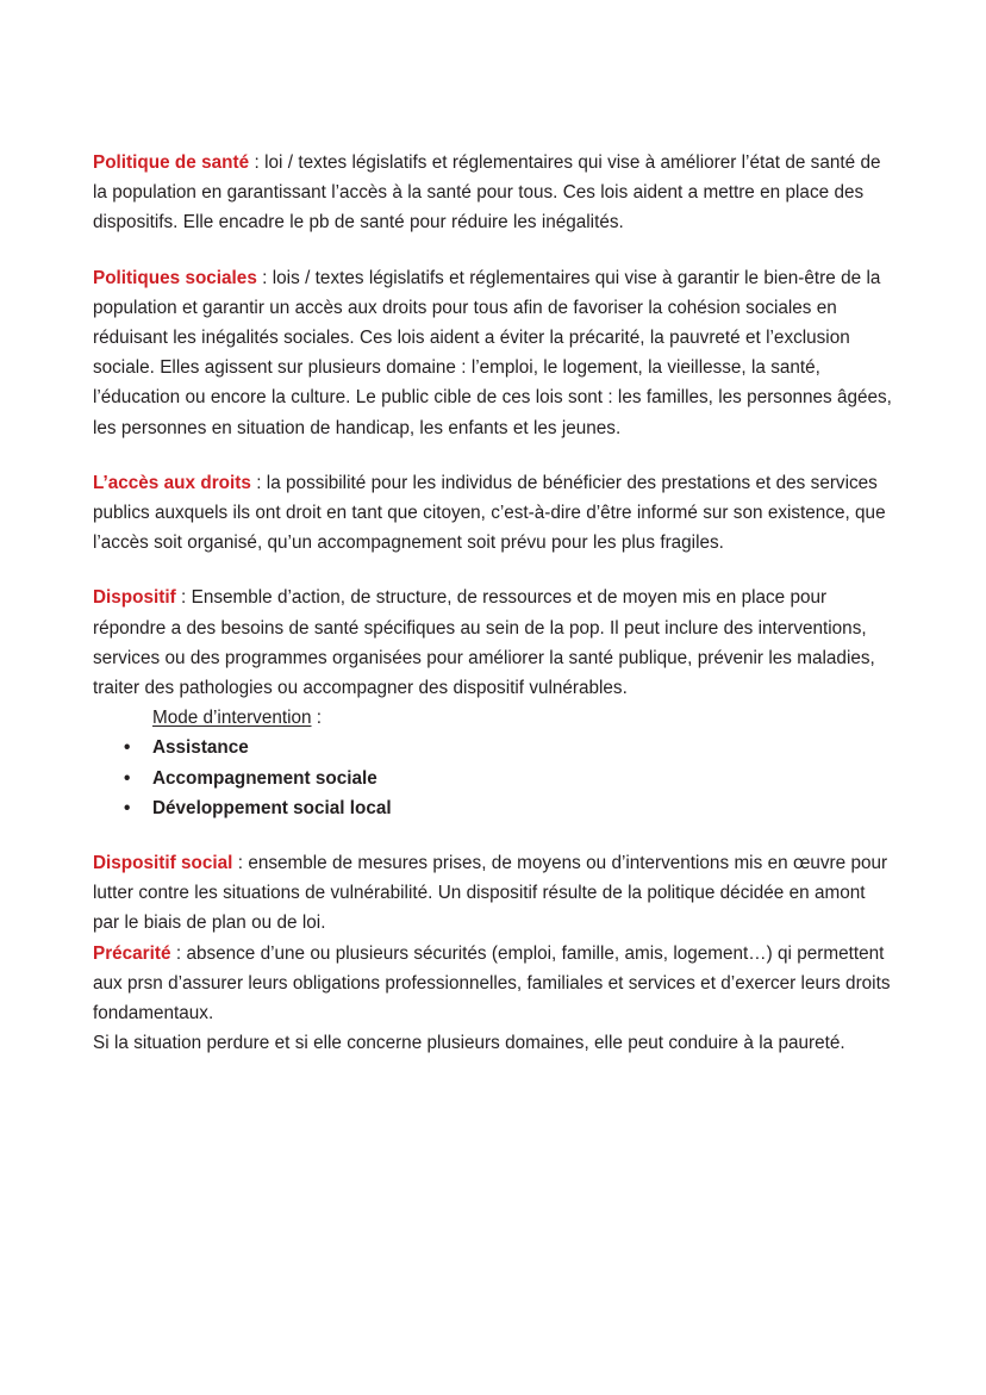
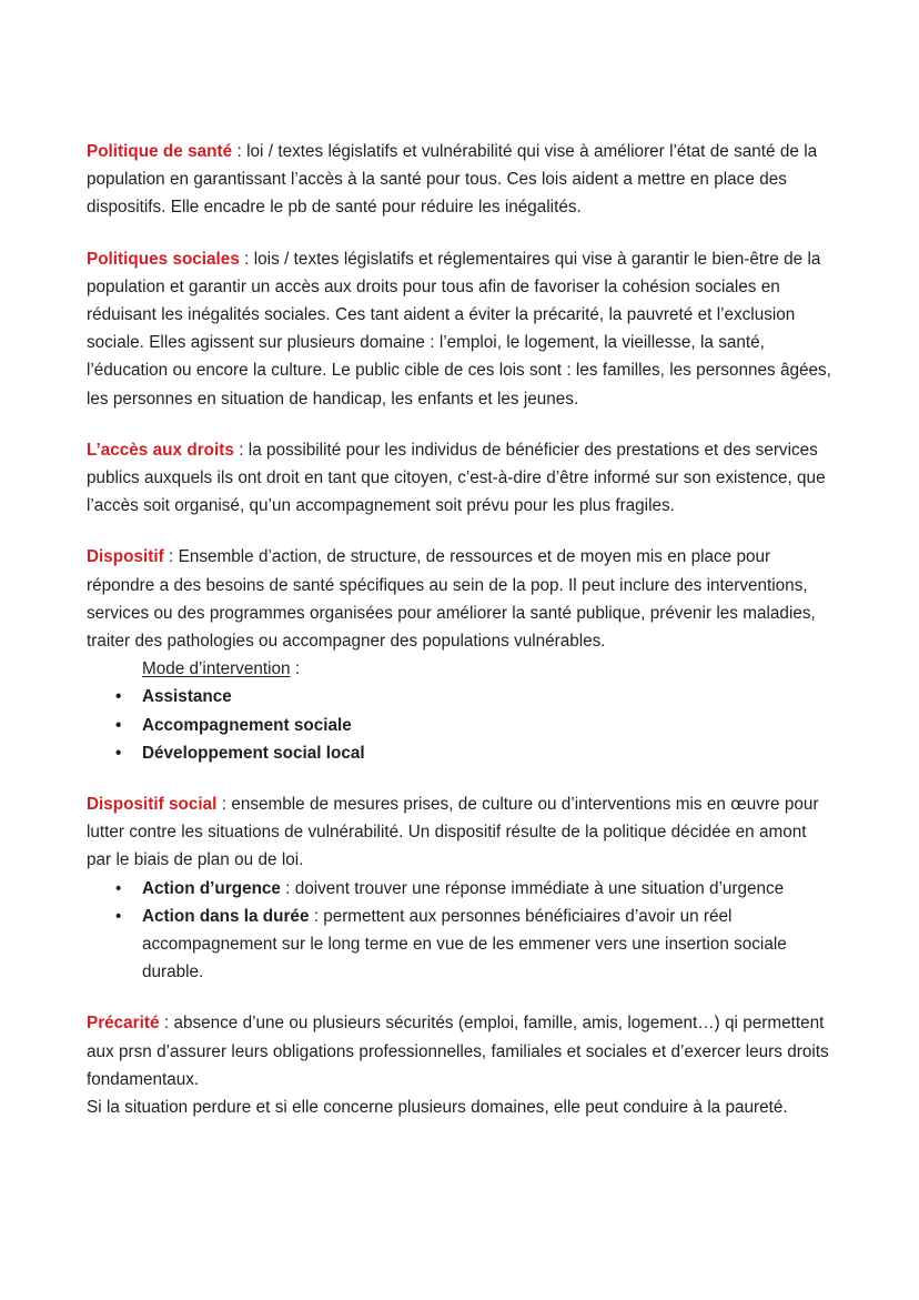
- Politique de santé : loi / textes législatifs et réglementaires qui vise à améliorer l’état de santé de la population en garantissant l’accès à la santé pour tous. Ces lois aident a mettre en place des dispositifs. Elle encadre le pb de santé pour réduire les inégalités.
+ Politique de santé : loi / textes législatifs et vulnérabilité qui vise à améliorer l’état de santé de la population en garantissant l’accès à la santé pour tous. Ces lois aident a mettre en place des dispositifs. Elle encadre le pb de santé pour réduire les inégalités.
- Politiques sociales : lois / textes législatifs et réglementaires qui vise à garantir le bien-être de la population et garantir un accès aux droits pour tous afin de favoriser la cohésion sociales en réduisant les inégalités sociales. Ces lois aident a éviter la précarité, la pauvreté et l’exclusion sociale. Elles agissent sur plusieurs domaine : l’emploi, le logement, la vieillesse, la santé, l’éducation ou encore la culture. Le public cible de ces lois sont : les familles, les personnes âgées, les personnes en situation de handicap, les enfants et les jeunes.
+ Politiques sociales : lois / textes législatifs et réglementaires qui vise à garantir le bien-être de la population et garantir un accès aux droits pour tous afin de favoriser la cohésion sociales en réduisant les inégalités sociales. Ces tant aident a éviter la précarité, la pauvreté et l’exclusion sociale. Elles agissent sur plusieurs domaine : l’emploi, le logement, la vieillesse, la santé, l’éducation ou encore la culture. Le public cible de ces lois sont : les familles, les personnes âgées, les personnes en situation de handicap, les enfants et les jeunes.
  L’accès aux droits : la possibilité pour les individus de bénéficier des prestations et des services publics auxquels ils ont droit en tant que citoyen, c’est-à-dire d’être informé sur son existence, que l’accès soit organisé, qu’un accompagnement soit prévu pour les plus fragiles.
- Dispositif : Ensemble d’action, de structure, de ressources et de moyen mis en place pour répondre a des besoins de santé spécifiques au sein de la pop. Il peut inclure des interventions, services ou des programmes organisées pour améliorer la santé publique, prévenir les maladies, traiter des pathologies ou accompagner des dispositif vulnérables.
+ Dispositif : Ensemble d’action, de structure, de ressources et de moyen mis en place pour répondre a des besoins de santé spécifiques au sein de la pop. Il peut inclure des interventions, services ou des programmes organisées pour améliorer la santé publique, prévenir les maladies, traiter des pathologies ou accompagner des populations vulnérables.
  Mode d’intervention :
  Assistance
  Accompagnement sociale
  Développement social local
- Dispositif social : ensemble de mesures prises, de moyens ou d’interventions mis en œuvre pour lutter contre les situations de vulnérabilité. Un dispositif résulte de la politique décidée en amont par le biais de plan ou de loi.
+ Dispositif social : ensemble de mesures prises, de culture ou d’interventions mis en œuvre pour lutter contre les situations de vulnérabilité. Un dispositif résulte de la politique décidée en amont par le biais de plan ou de loi.
+ Action d’urgence : doivent trouver une réponse immédiate à une situation d’urgence
+ Action dans la durée : permettent aux personnes bénéficiaires d’avoir un réel accompagnement sur le long terme en vue de les emmener vers une insertion sociale durable.
- Précarité : absence d’une ou plusieurs sécurités (emploi, famille, amis, logement…) qi permettent aux prsn d’assurer leurs obligations professionnelles, familiales et services et d’exercer leurs droits fondamentaux.
+ Précarité : absence d’une ou plusieurs sécurités (emploi, famille, amis, logement…) qi permettent aux prsn d’assurer leurs obligations professionnelles, familiales et sociales et d’exercer leurs droits fondamentaux.
  Si la situation perdure et si elle concerne plusieurs domaines, elle peut conduire à la paureté.
